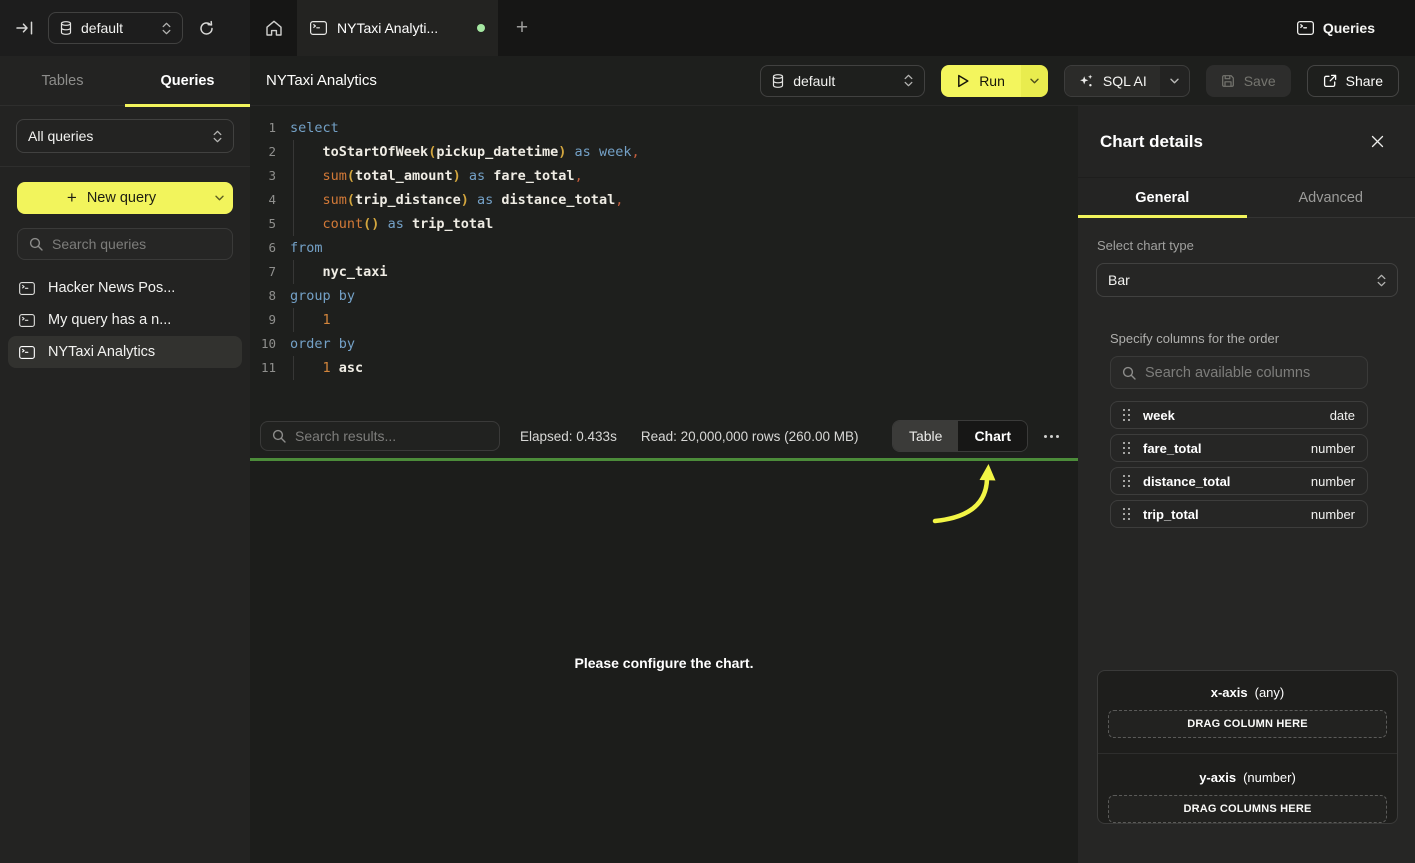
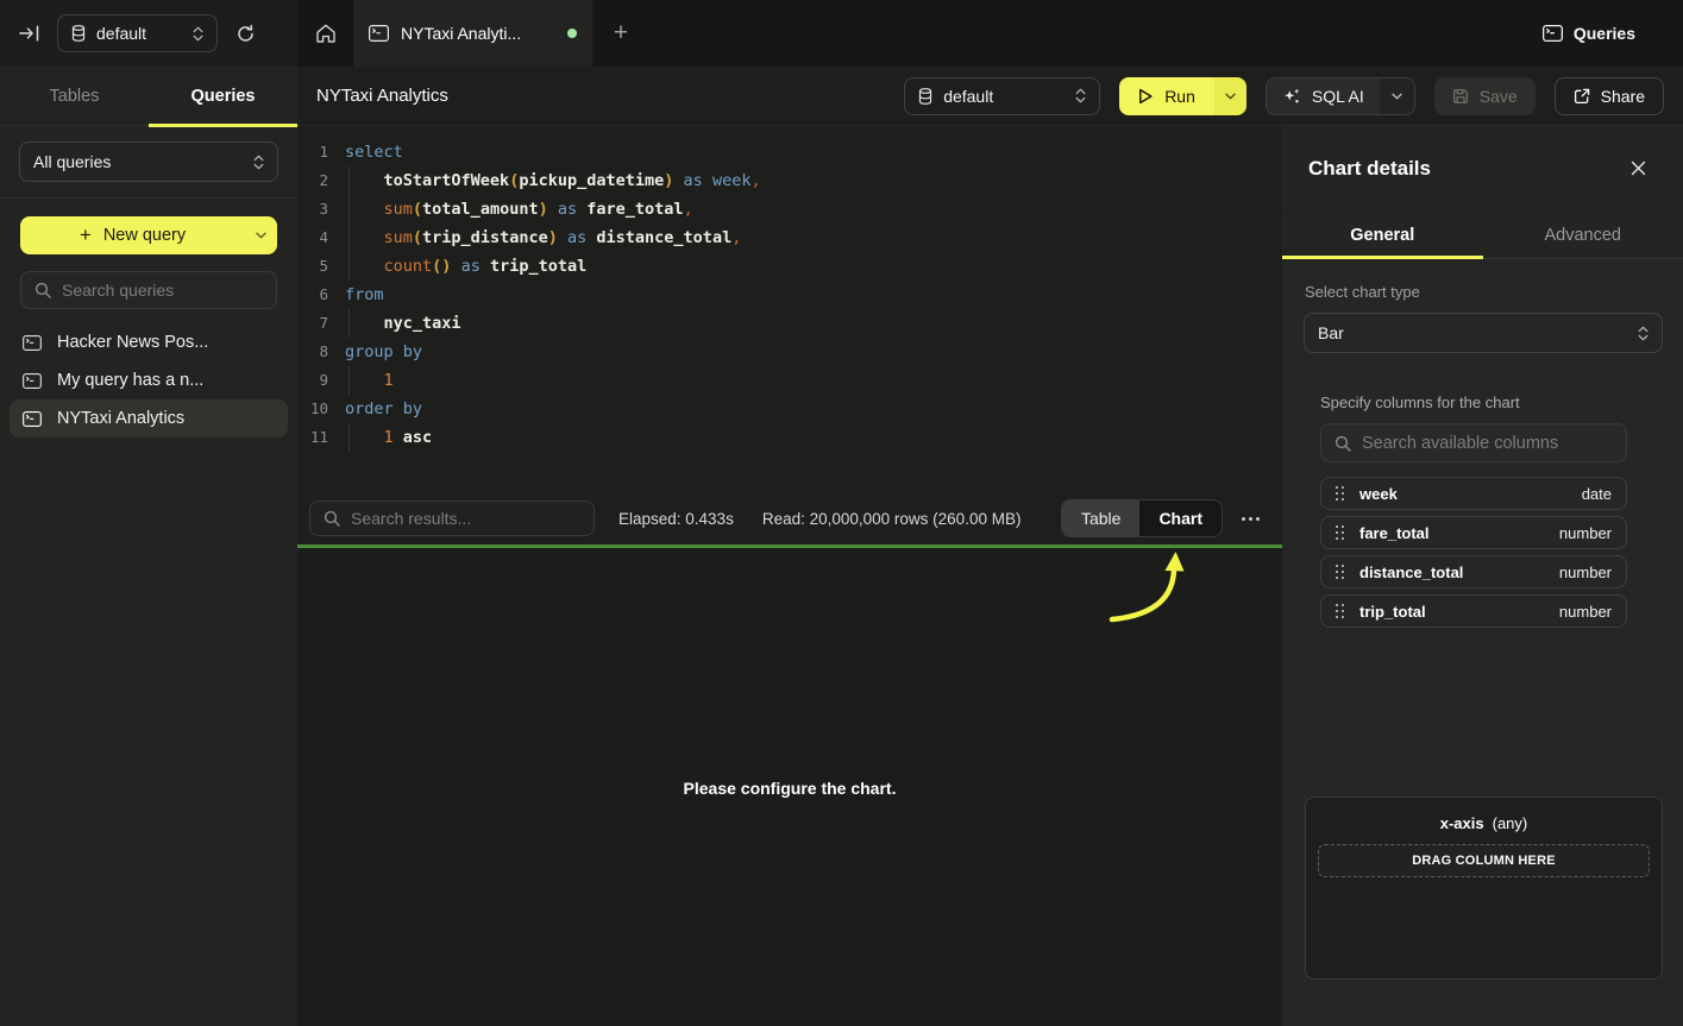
  default
  NYTaxi Analyti...
  +
  Queries
  Tables
  Queries
  All queries
  +
  New query
  Search queries
  Hacker News Pos...
  My query has a n...
  NYTaxi Analytics
  NYTaxi Analytics
  default
  Run
  SQL AI
  Save
  Share
  1
  select
  2
  toStartOfWeek(pickup_datetime) as week,
  3
  sum(total_amount) as fare_total,
  4
  sum(trip_distance) as distance_total,
  5
  count() as trip_total
  6
  from
  7
  nyc_taxi
  8
  group by
  9
  1
  10
  order by
  11
  1 asc
  Search results...
  Elapsed: 0.433s
  Read: 20,000,000 rows (260.00 MB)
  Table
  Chart
  Please configure the chart.
  Chart details
  General
  Advanced
  Select chart type
  Bar
- Specify columns for the order
+ Specify columns for the chart
  Search available columns
  week
  date
  fare_total
  number
  distance_total
  number
  trip_total
  number
  x-axis (any)
  DRAG COLUMN HERE
- y-axis (number)
- DRAG COLUMNS HERE
